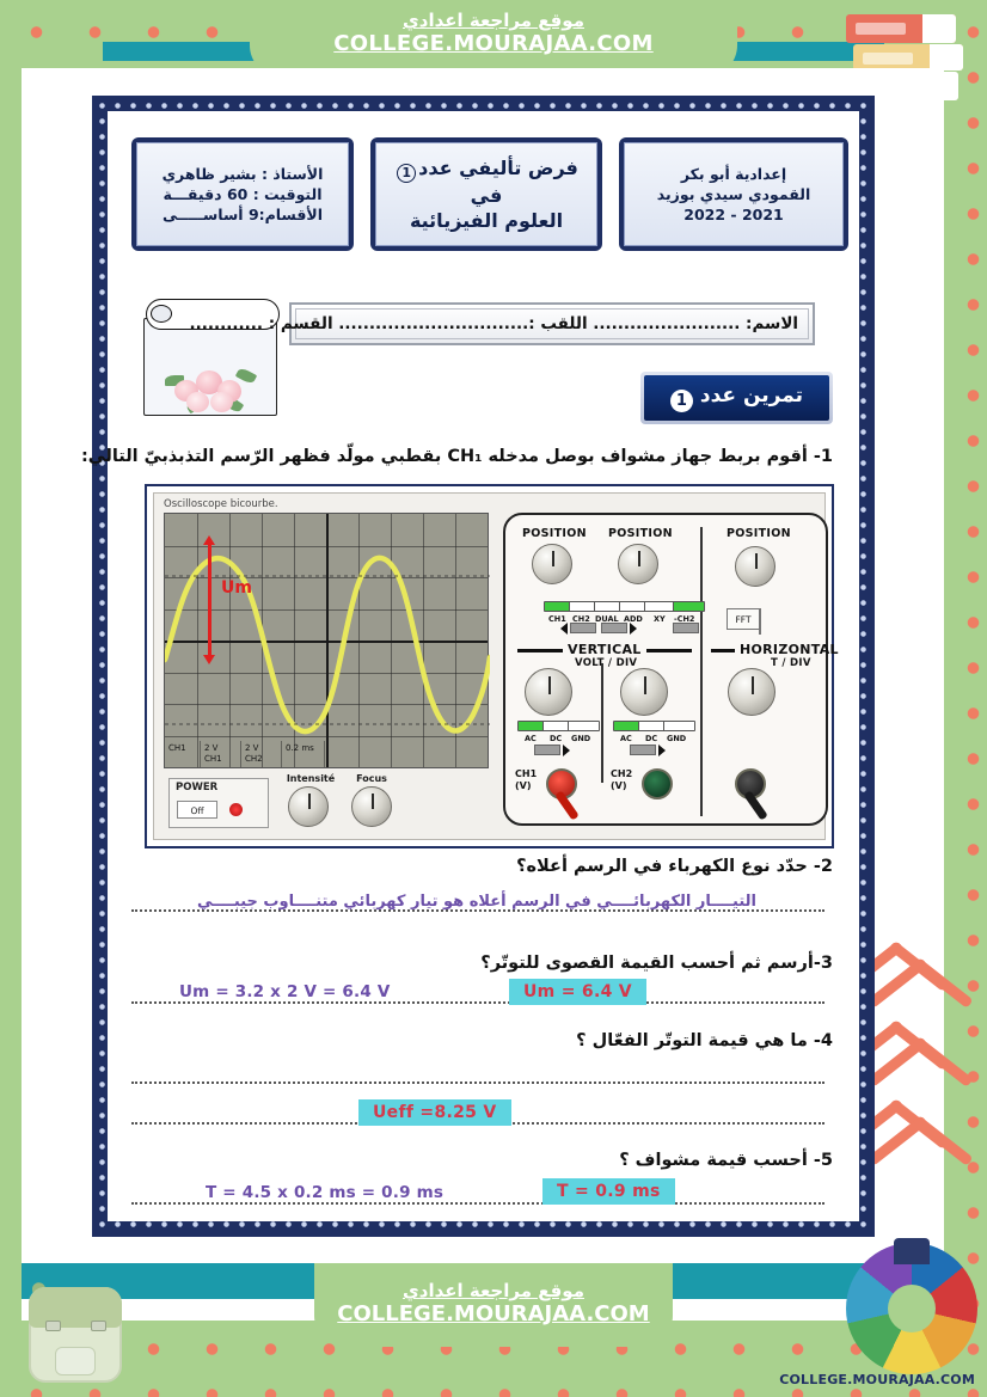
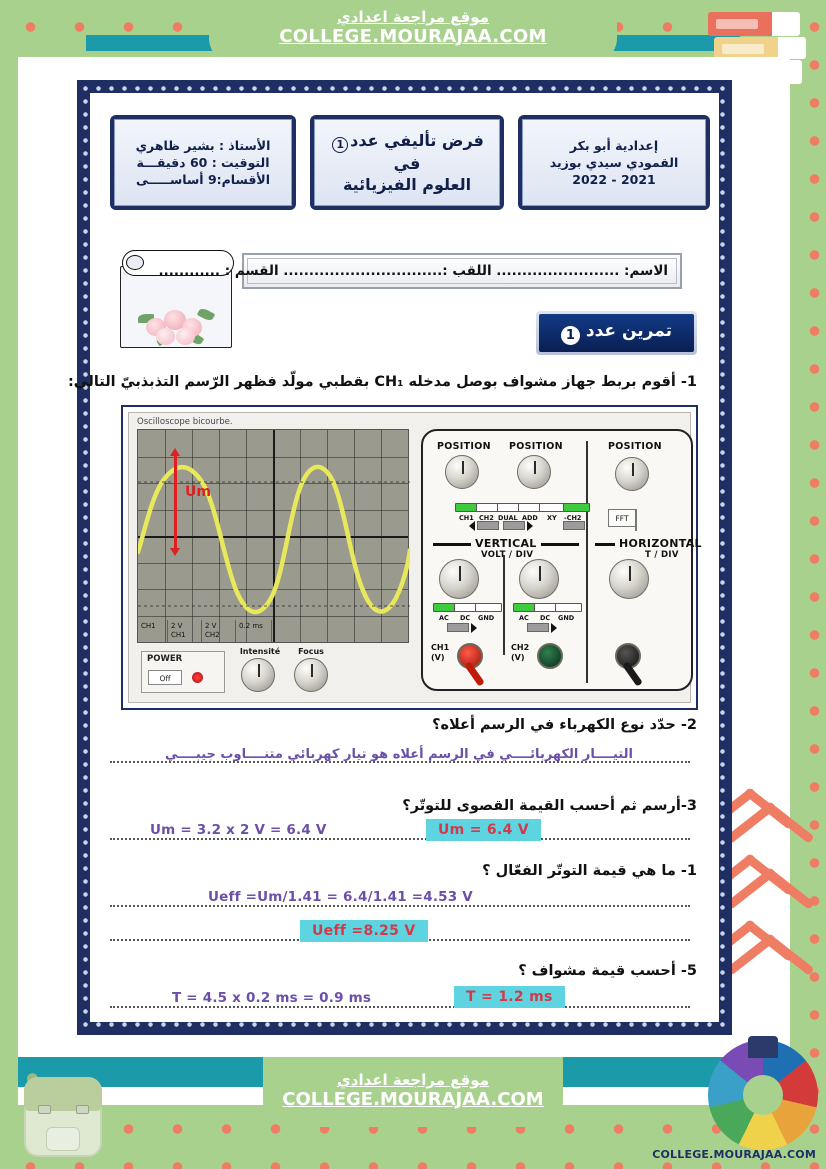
  موقع مراجعة اعدادي
  COLLEGE.MOURAJAA.COM
  إعدادية أبو بكر
  القمودي سيدي بوزيد
  2021 - 2022
  فرض تأليفي عدد1
  في
  العلوم الفيزيائية
  الأستاذ : بشير ظاهري
  التوقيت : 60 دقيقـــة
  الأقسام:9 أساســـــى
  الاسم: ........................ اللقب :............................... القسم : ............
  تمرين عدد1
  1- أقوم بربط جهاز مشواف بوصل مدخله CH₁ بقطبي مولّد فظهر الرّسم التذبذبيّ التالي:
  Oscilloscope bicourbe.
  Um
  CH1
  2 V
  CH1
  2 V
  CH2
  0.2 ms
  POWER
  Off
  Intensité
  Focus
  POSITION
  POSITION
  POSITION
  CH1
  CH2
  DUAL
  ADD
  XY
  -CH2
  FFT
  VERTICAL
  VOL / DIV
  HORIZONTAL
  T / DIV
  AC
  DC
  GND
  AC
  DC
  GND
  CH1
  (V)
  CH2
  (V)
  2- حدّد نوع الكهرباء في الرسم أعلاه؟
  التيــــار الكهربائــــي في الرسم أعلاه هو تيار كهربائي متنــــاوب جيبــــي
  3-أرسم ثم أحسب القيمة القصوى للتوتّر؟
  Um = 3.2 x 2 V = 6.4 V
  Um = 6.4 V
- 4- ما هي قيمة التوتّر الفعّال ؟
+ 1- ما هي قيمة التوتّر الفعّال ؟
+ Ueff =Um/1.41 = 6.4/1.41 =4.53 V
  Ueff =8.25 V
  5- أحسب قيمة مشواف ؟
  T = 4.5 x 0.2 ms = 0.9 ms
- T = 0.9 ms
+ T = 1.2 ms
  موقع مراجعة اعدادي
  COLLEGE.MOURAJAA.COM
  COLLEGE.MOURAJAA.COM
